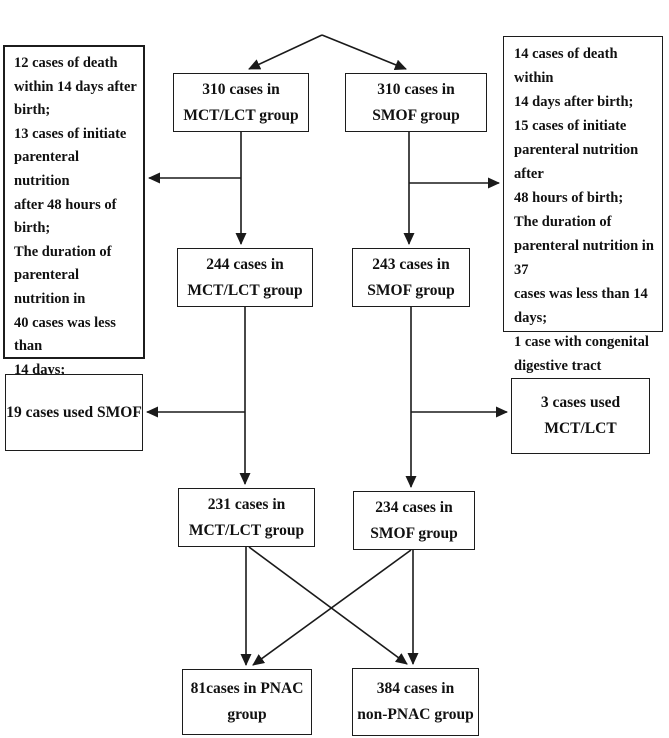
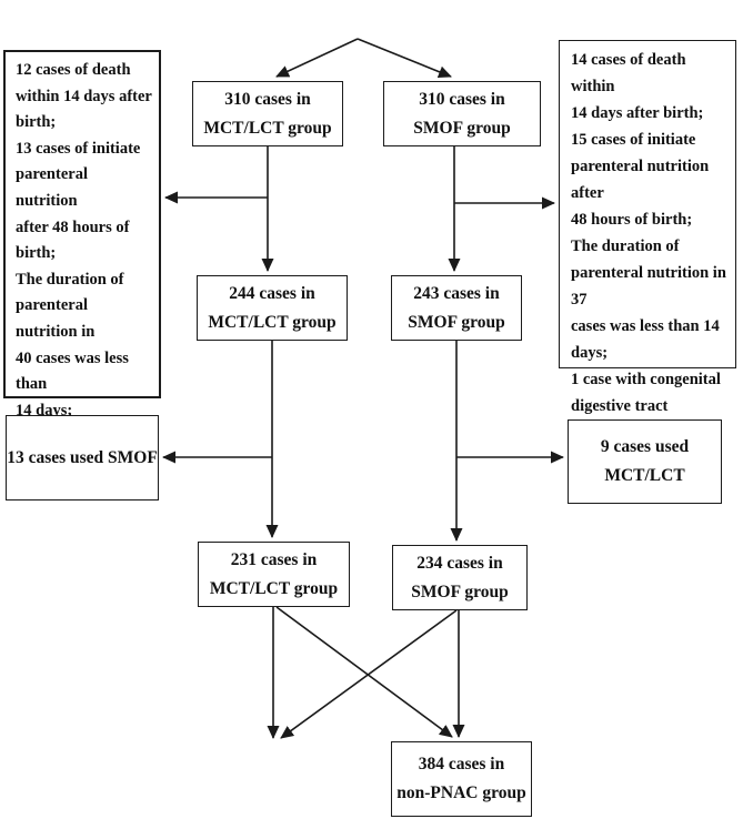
  12 cases of death
  within 14 days after
  birth;
  13 cases of initiate
  parenteral nutrition
  after 48 hours of
  birth;
  The duration of
  parenteral nutrition in
  40 cases was less than
  14 days;
  14 cases of death within
  14 days after birth;
  15 cases of initiate
  parenteral nutrition after
  48 hours of birth;
  The duration of
  parenteral nutrition in 37
  cases was less than 14
  days;
  1 case with congenital
  digestive tract
  310 cases in
  MCT/LCT group
  310 cases in
  SMOF group
  244 cases in
  MCT/LCT group
  243 cases in
  SMOF group
- 19 cases used SMOF
+ 13 cases used SMOF
- 3 cases used MCT/LCT
+ 9 cases used MCT/LCT
  231 cases in
  MCT/LCT group
  234 cases in
  SMOF group
- 81cases in PNAC
- group
  384 cases in
  non-PNAC group
